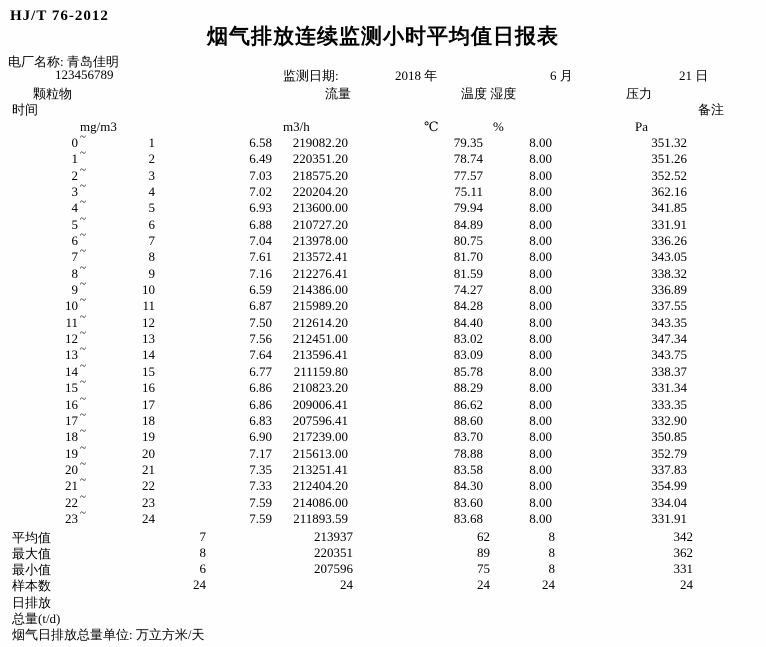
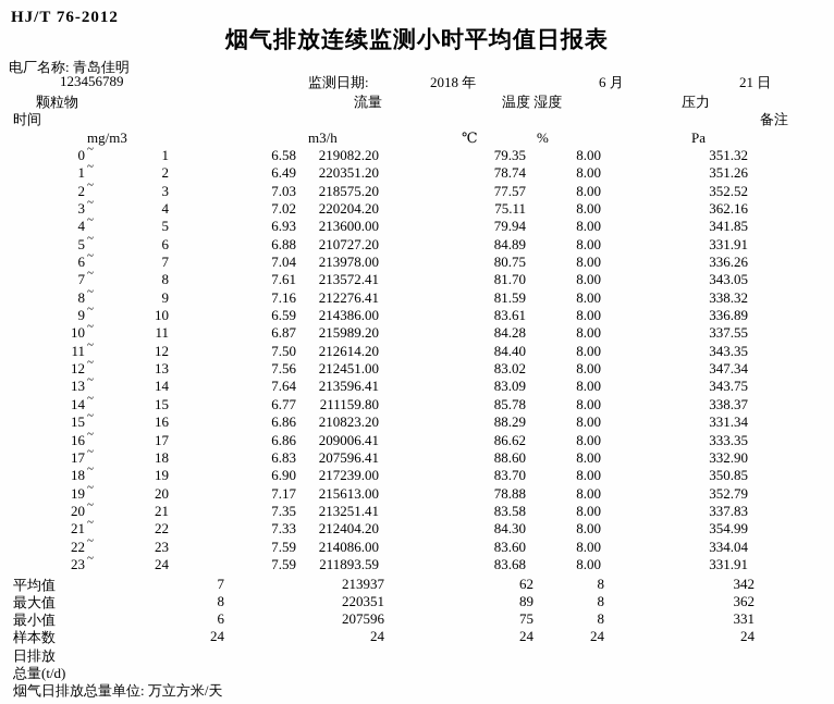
  HJ/T 76-2012
  烟气排放连续监测小时平均值日报表
  电厂名称: 青岛佳明
  `
  123456789
  监测日期:
  2018 年
  6 月
  21 日
  颗粒物
  流量
  温度 湿度
  压力
  时间
  备注
  mg/m3
  m3/h
  ℃
  %
  Pa
  0
  ~
  1
  6.58
  219082.20
  79.35
  8.00
  351.32
  1
  ~
  2
  6.49
  220351.20
  78.74
  8.00
  351.26
  2
  ~
  3
  7.03
  218575.20
  77.57
  8.00
  352.52
  3
  ~
  4
  7.02
  220204.20
  75.11
  8.00
  362.16
  4
  ~
  5
  6.93
  213600.00
  79.94
  8.00
  341.85
  5
  ~
  6
  6.88
  210727.20
  84.89
  8.00
  331.91
  6
  ~
  7
  7.04
  213978.00
  80.75
  8.00
  336.26
  7
  ~
  8
  7.61
  213572.41
  81.70
  8.00
  343.05
  8
  ~
  9
  7.16
  212276.41
  81.59
  8.00
  338.32
  9
  ~
  10
  6.59
  214386.00
- 74.27
+ 83.61
  8.00
  336.89
  10
  ~
  11
  6.87
  215989.20
  84.28
  8.00
  337.55
  11
  ~
  12
  7.50
  212614.20
  84.40
  8.00
  343.35
  12
  ~
  13
  7.56
  212451.00
  83.02
  8.00
  347.34
  13
  ~
  14
  7.64
  213596.41
  83.09
  8.00
  343.75
  14
  ~
  15
  6.77
  211159.80
  85.78
  8.00
  338.37
  15
  ~
  16
  6.86
  210823.20
  88.29
  8.00
  331.34
  16
  ~
  17
  6.86
  209006.41
  86.62
  8.00
  333.35
  17
  ~
  18
  6.83
  207596.41
  88.60
  8.00
  332.90
  18
  ~
  19
  6.90
  217239.00
  83.70
  8.00
  350.85
  19
  ~
  20
  7.17
  215613.00
  78.88
  8.00
  352.79
  20
  ~
  21
  7.35
  213251.41
  83.58
  8.00
  337.83
  21
  ~
  22
  7.33
  212404.20
  84.30
  8.00
  354.99
  22
  ~
  23
  7.59
  214086.00
  83.60
  8.00
  334.04
  23
  ~
  24
  7.59
  211893.59
  83.68
  8.00
  331.91
  平均值
  7
  213937
  62
  8
  342
  最大值
  8
  220351
  89
  8
  362
  最小值
  6
  207596
  75
  8
  331
  样本数
  24
  24
  24
  24
  24
  日排放
  总量(t/d)
  烟气日排放总量单位: 万立方米/天
